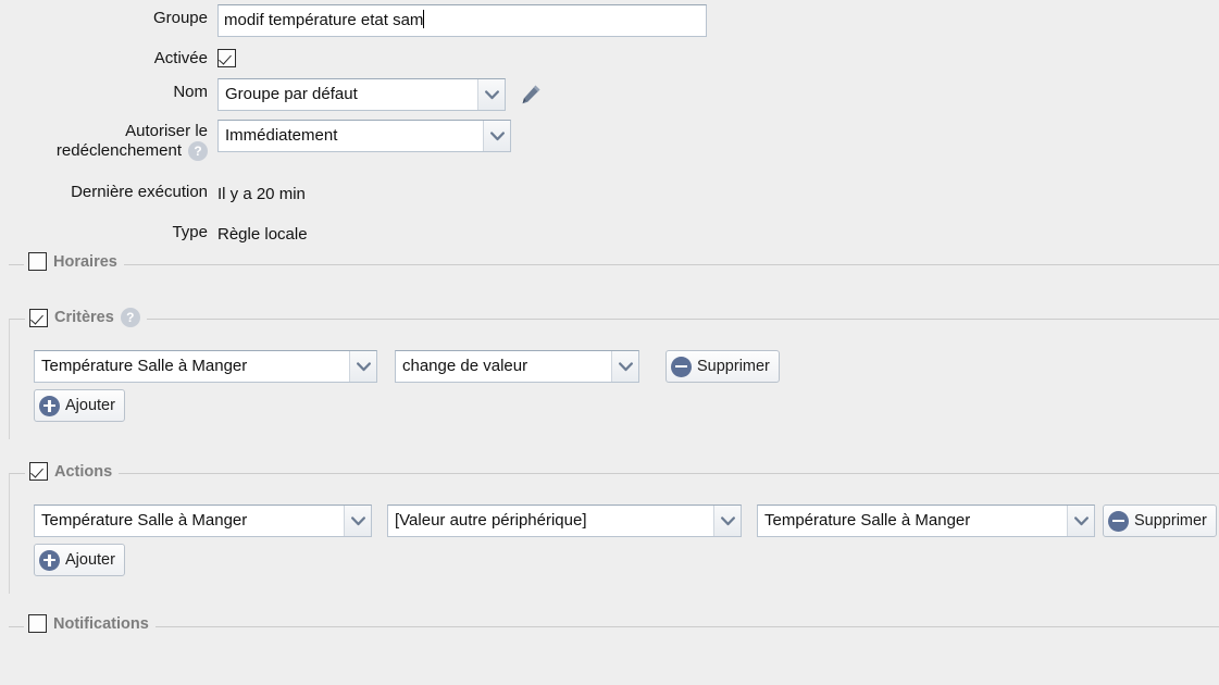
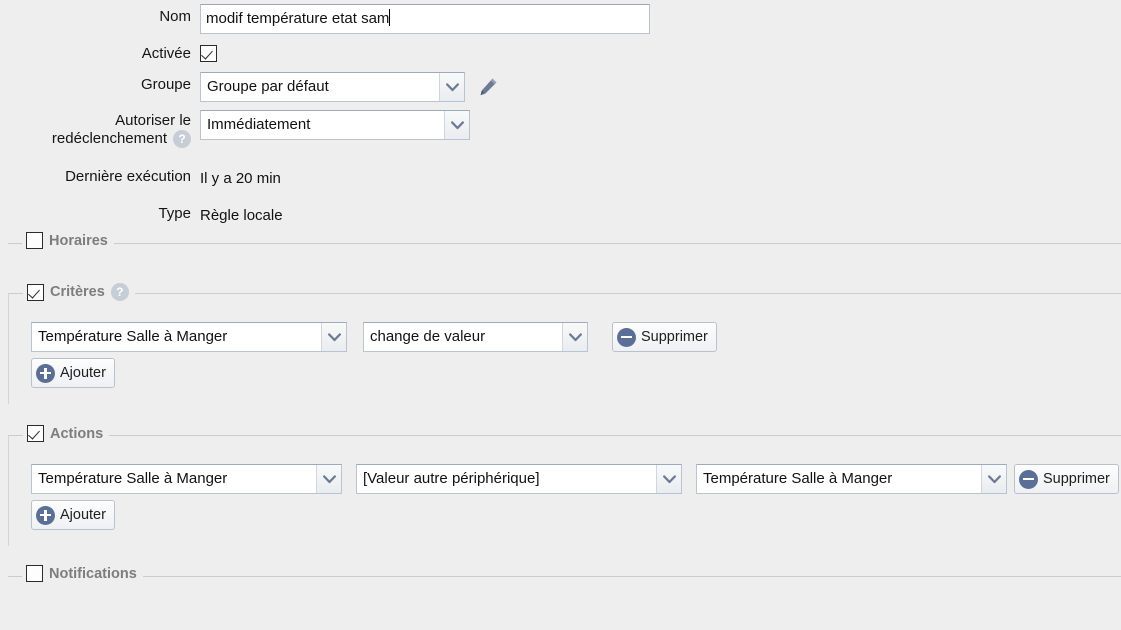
- Groupe
+ Nom
  modif température etat sam
  Activée
- Nom
+ Groupe
  Groupe par défaut
  Autoriser le
  redéclenchement
  ?
  Immédiatement
  Dernière exécution
  Il y a 20 min
  Type
  Règle locale
  Horaires
  Critères
  ?
  Température Salle à Manger
  change de valeur
  Supprimer
  Ajouter
  Actions
  Température Salle à Manger
  [Valeur autre périphérique]
  Température Salle à Manger
  Supprimer
  Ajouter
  Notifications
